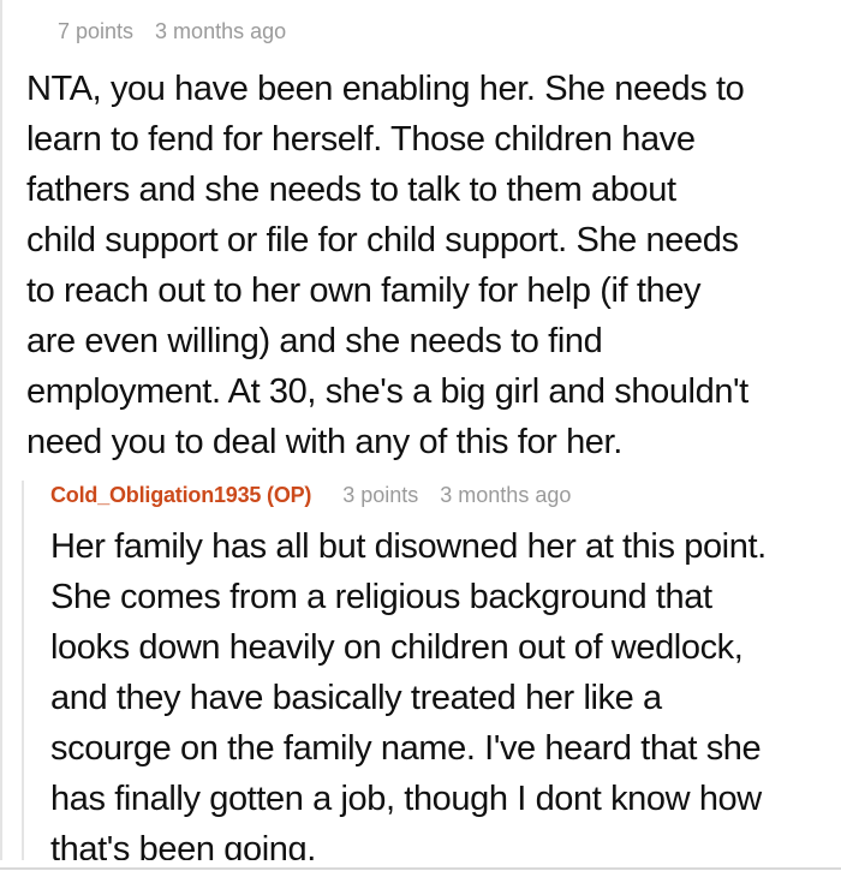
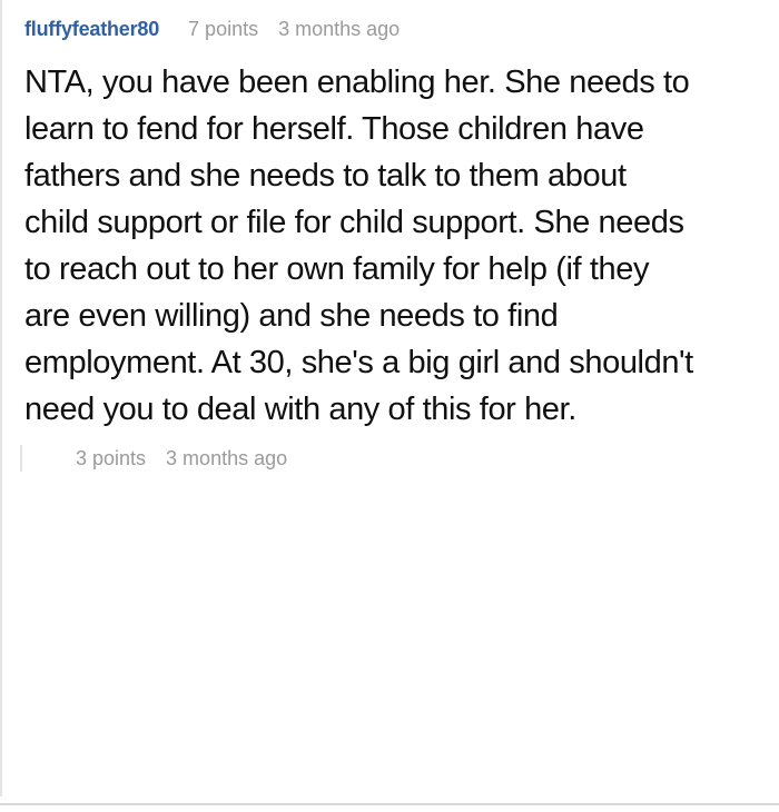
+ fluffyfeather80
  7 points
  3 months ago
  NTA, you have been enabling her. She needs to
  learn to fend for herself. Those children have
  fathers and she needs to talk to them about
  child support or file for child support. She needs
  to reach out to her own family for help (if they
  are even willing) and she needs to find
  employment. At 30, she's a big girl and shouldn't
  need you to deal with any of this for her.
- Cold_Obligation1935 (OP)
  3 points
  3 months ago
- Her family has all but disowned her at this point.
- She comes from a religious background that
- looks down heavily on children out of wedlock,
- and they have basically treated her like a
- scourge on the family name. I've heard that she
- has finally gotten a job, though I dont know how
- that's been going.
